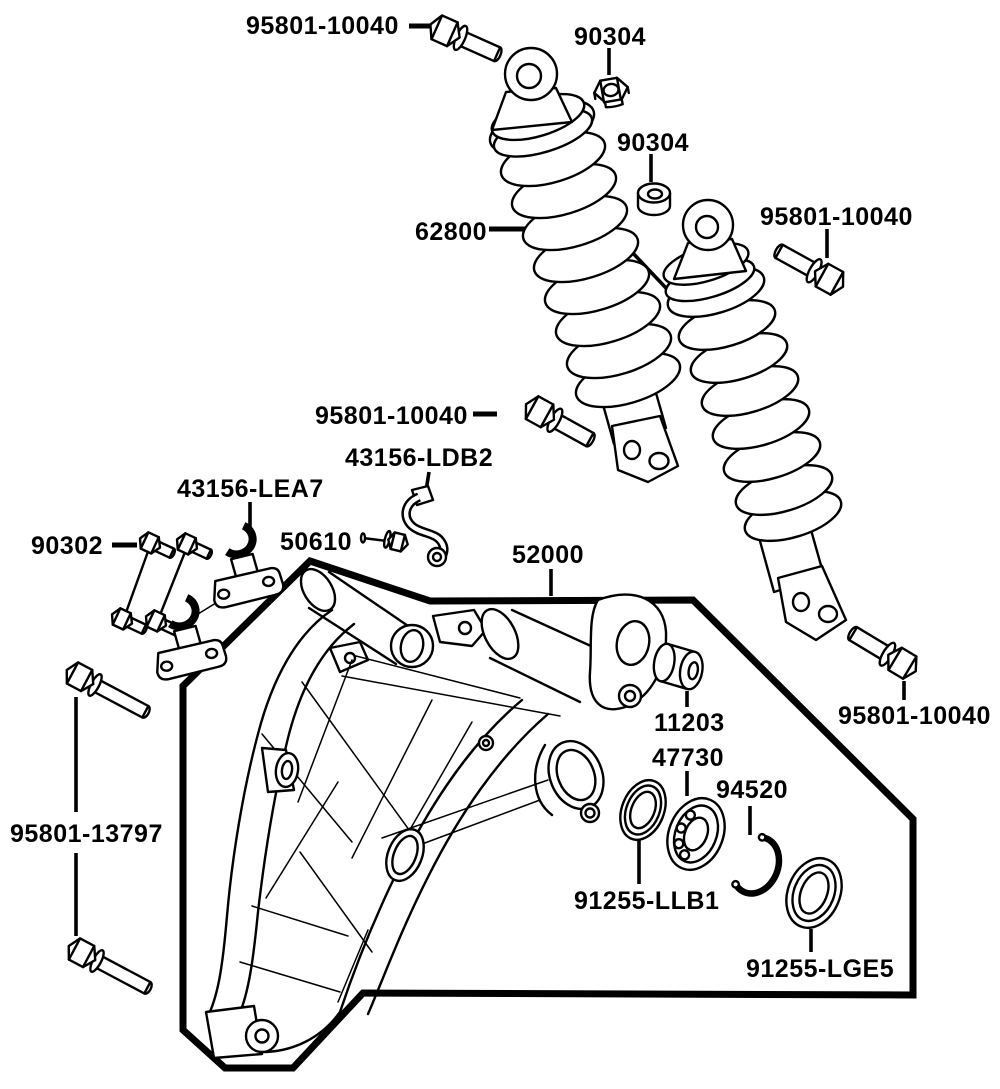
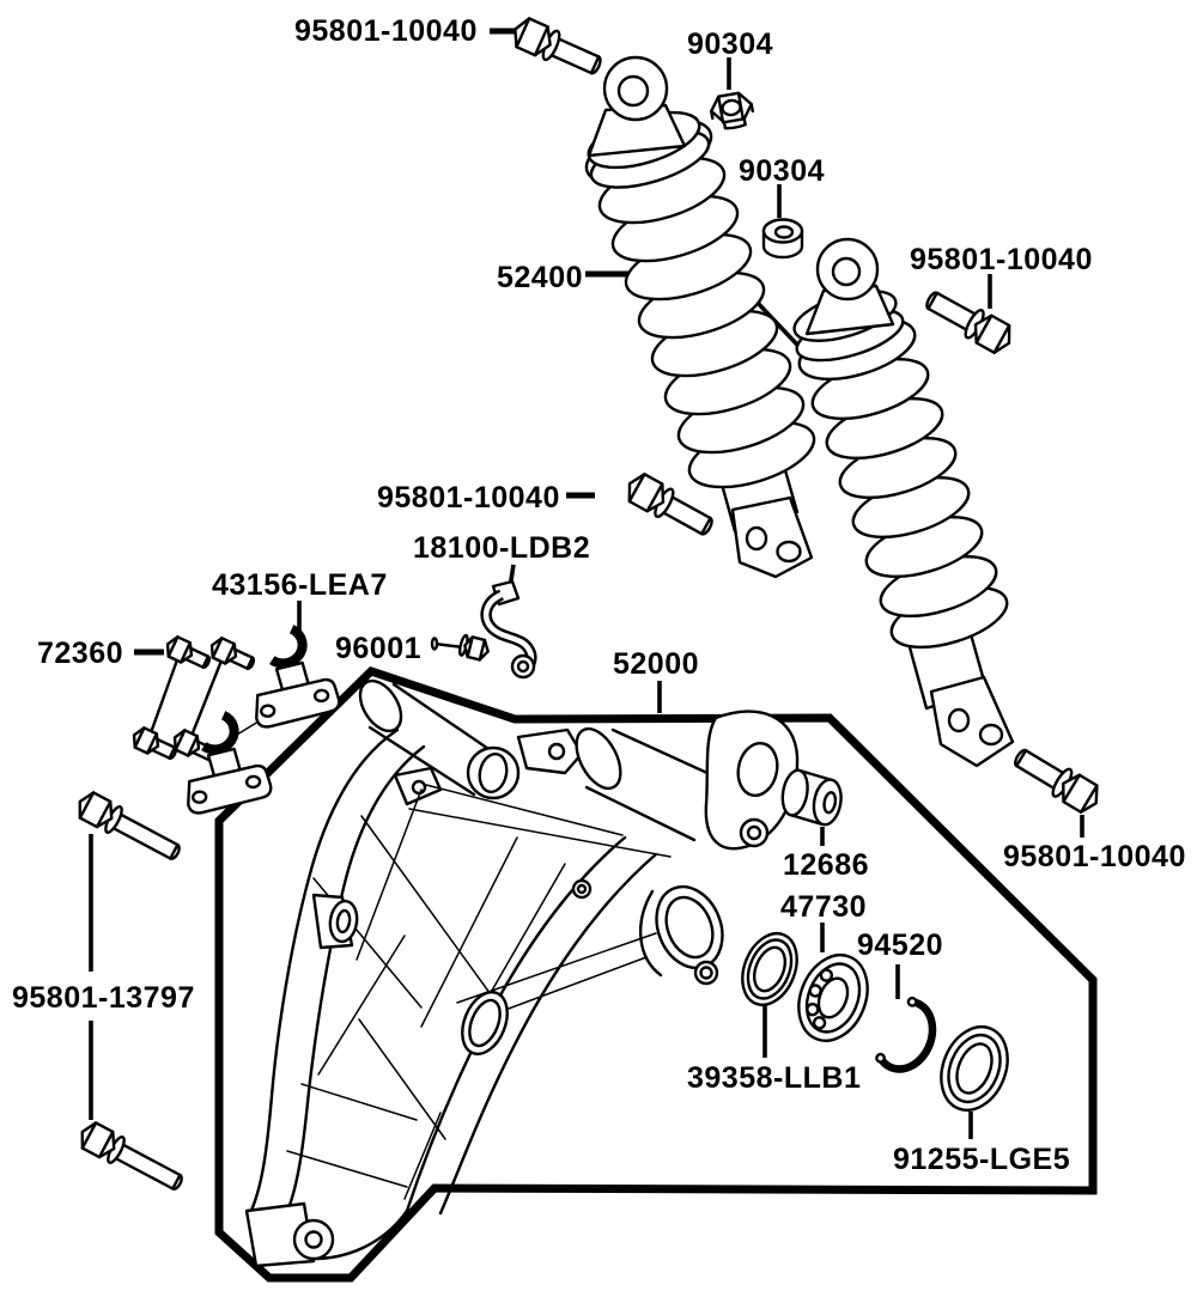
  95801-10040
  90304
  90304
- 62800
+ 52400
  95801-10040
  95801-10040
- 43156-LDB2
+ 18100-LDB2
  43156-LEA7
- 90302
+ 72360
- 50610
+ 96001
  52000
- 11203
+ 12686
  47730
  94520
  95801-10040
- 91255-LLB1
+ 39358-LLB1
  91255-LGE5
  95801-13797
